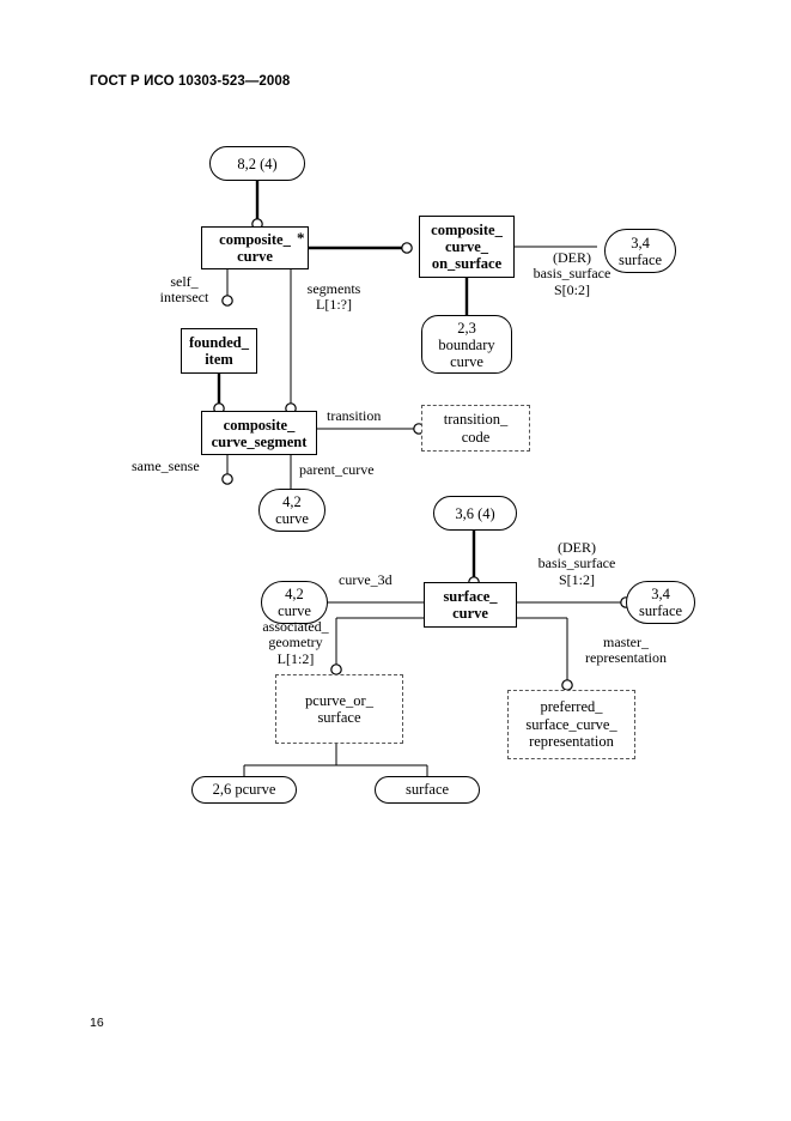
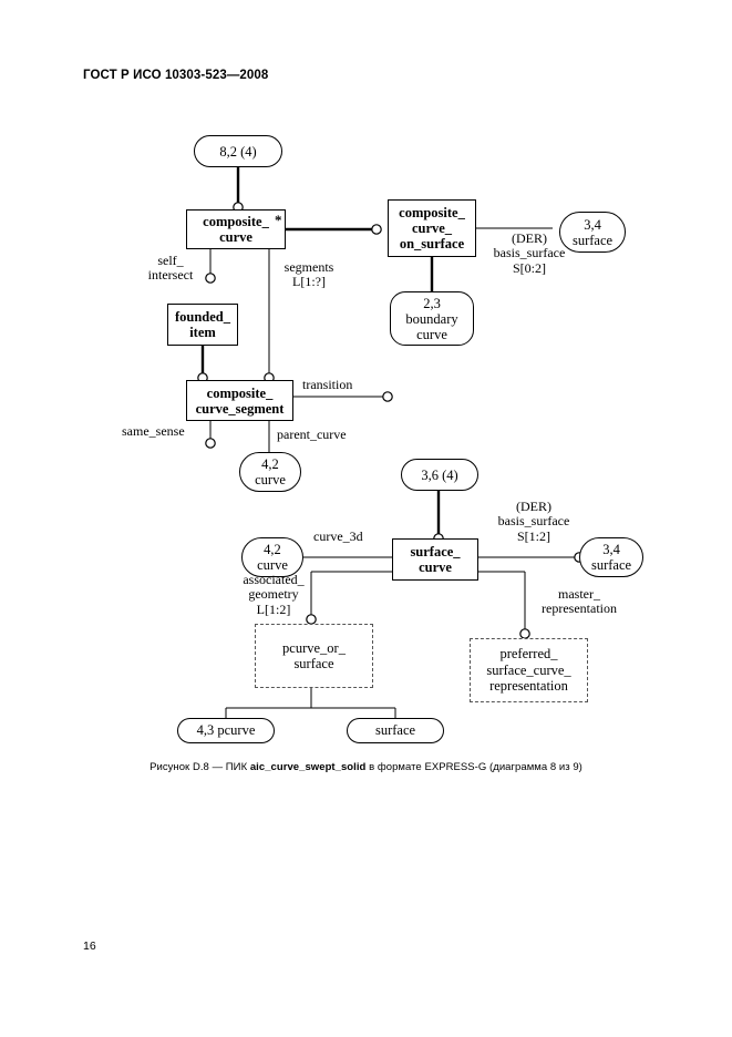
  ГОСТ Р ИСО 10303-523—2008
  8,2 (4)
  3,4
  surface
  2,3
  boundary
  curve
  4,2
  curve
  3,6 (4)
  4,2
  curve
  3,4
  surface
- 2,6 pcurve
+ 4,3 pcurve
  surface
  composite_
  curve
  *
  composite_
  curve_
  on_surface
  founded_
  item
  composite_
  curve_segment
  surface_
  curve
- transition_
- code
  pcurve_or_
  surface
  preferred_
  surface_curve_
  representation
  self_
  intersect
  segments
  L[1:?]
  (DER)
  basis_surface
  S[0:2]
  transition
  same_sense
  parent_curve
  curve_3d
  (DER)
  basis_surface
  S[1:2]
  associated_
  geometry
  L[1:2]
  master_
  representation
+ Рисунок D.8 — ПИК aic_curve_swept_solid в формате EXPRESS-G (диаграмма 8 из 9)
  16
